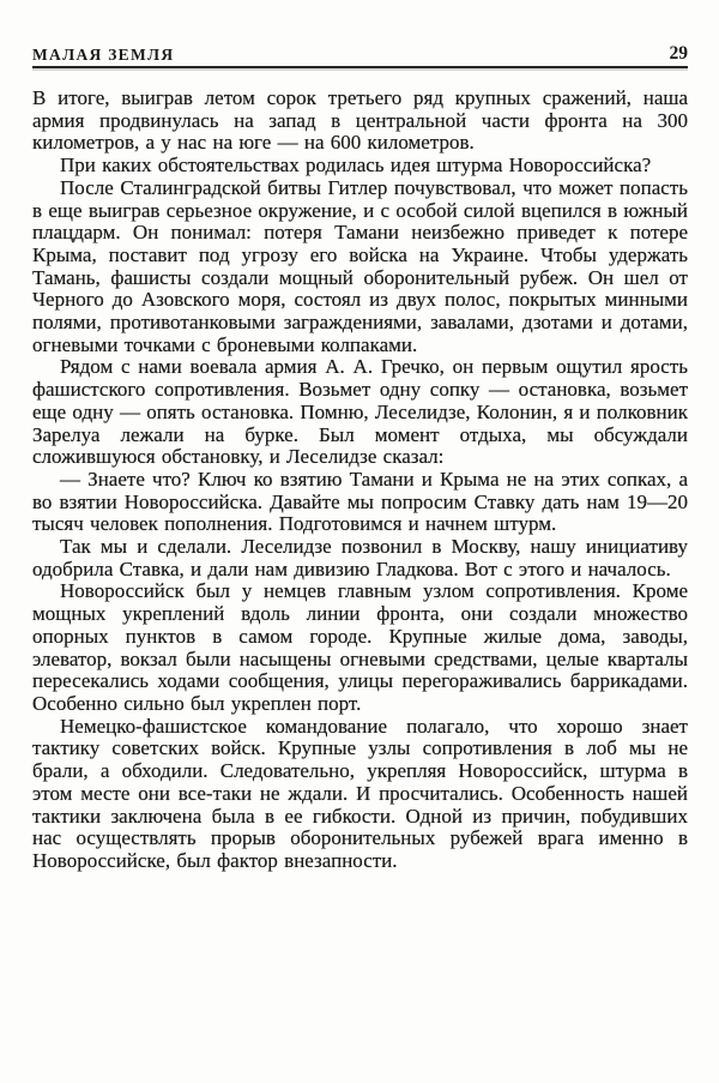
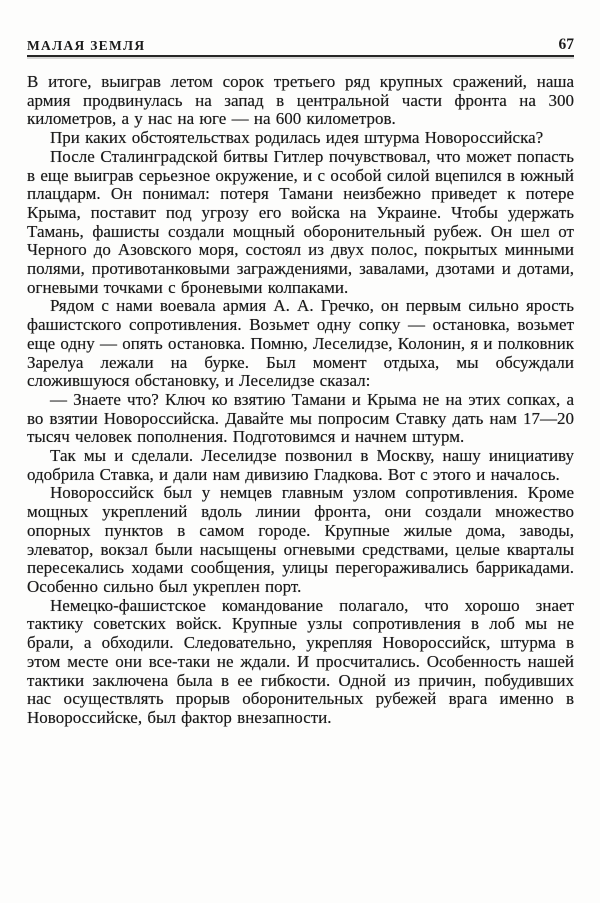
  МАЛАЯ ЗЕМЛЯ
- 29
+ 67
  В итоге, выиграв летом сорок третьего ряд крупных сражений, наша армия продвинулась на запад в центральной части фронта на 300 километров, а у нас на юге — на 600 километров.
  При каких обстоятельствах родилась идея штурма Новороссийска?
  После Сталинградской битвы Гитлер почувствовал, что может попасть в еще выиграв серьезное окружение, и с особой силой вцепился в южный плацдарм. Он понимал: потеря Тамани неизбежно приведет к потере Крыма, поставит под угрозу его войска на Украине. Чтобы удержать Тамань, фашисты создали мощный оборонительный рубеж. Он шел от Черного до Азовского моря, состоял из двух полос, покрытых минными полями, противотанковыми заграждениями, завалами, дзотами и дотами, огневыми точками с броневыми колпаками.
- Рядом с нами воевала армия А. А. Гречко, он первым ощутил ярость фашистского сопротивления. Возьмет одну сопку — остановка, возьмет еще одну — опять остановка. Помню, Леселидзе, Колонин, я и полковник Зарелуа лежали на бурке. Был момент отдыха, мы обсуждали сложившуюся обстановку, и Леселидзе сказал:
+ Рядом с нами воевала армия А. А. Гречко, он первым сильно ярость фашистского сопротивления. Возьмет одну сопку — остановка, возьмет еще одну — опять остановка. Помню, Леселидзе, Колонин, я и полковник Зарелуа лежали на бурке. Был момент отдыха, мы обсуждали сложившуюся обстановку, и Леселидзе сказал:
- — Знаете что? Ключ ко взятию Тамани и Крыма не на этих сопках, а во взятии Новороссийска. Давайте мы попросим Ставку дать нам 19—20 тысяч человек пополнения. Подготовимся и начнем штурм.
+ — Знаете что? Ключ ко взятию Тамани и Крыма не на этих сопках, а во взятии Новороссийска. Давайте мы попросим Ставку дать нам 17—20 тысяч человек пополнения. Подготовимся и начнем штурм.
  Так мы и сделали. Леселидзе позвонил в Москву, нашу инициативу одобрила Ставка, и дали нам дивизию Гладкова. Вот с этого и началось.
  Новороссийск был у немцев главным узлом сопротивления. Кроме мощных укреплений вдоль линии фронта, они создали множество опорных пунктов в самом городе. Крупные жилые дома, заводы, элеватор, вокзал были насыщены огневыми средствами, целые кварталы пересекались ходами сообщения, улицы перегораживались баррикадами. Особенно сильно был укреплен порт.
  Немецко-фашистское командование полагало, что хорошо знает тактику советских войск. Крупные узлы сопротивления в лоб мы не брали, а обходили. Следовательно, укрепляя Новороссийск, штурма в этом месте они все-таки не ждали. И просчитались. Особенность нашей тактики заключена была в ее гибкости. Одной из причин, побудивших нас осуществлять прорыв оборонительных рубежей врага именно в Новороссийске, был фактор внезапности.
